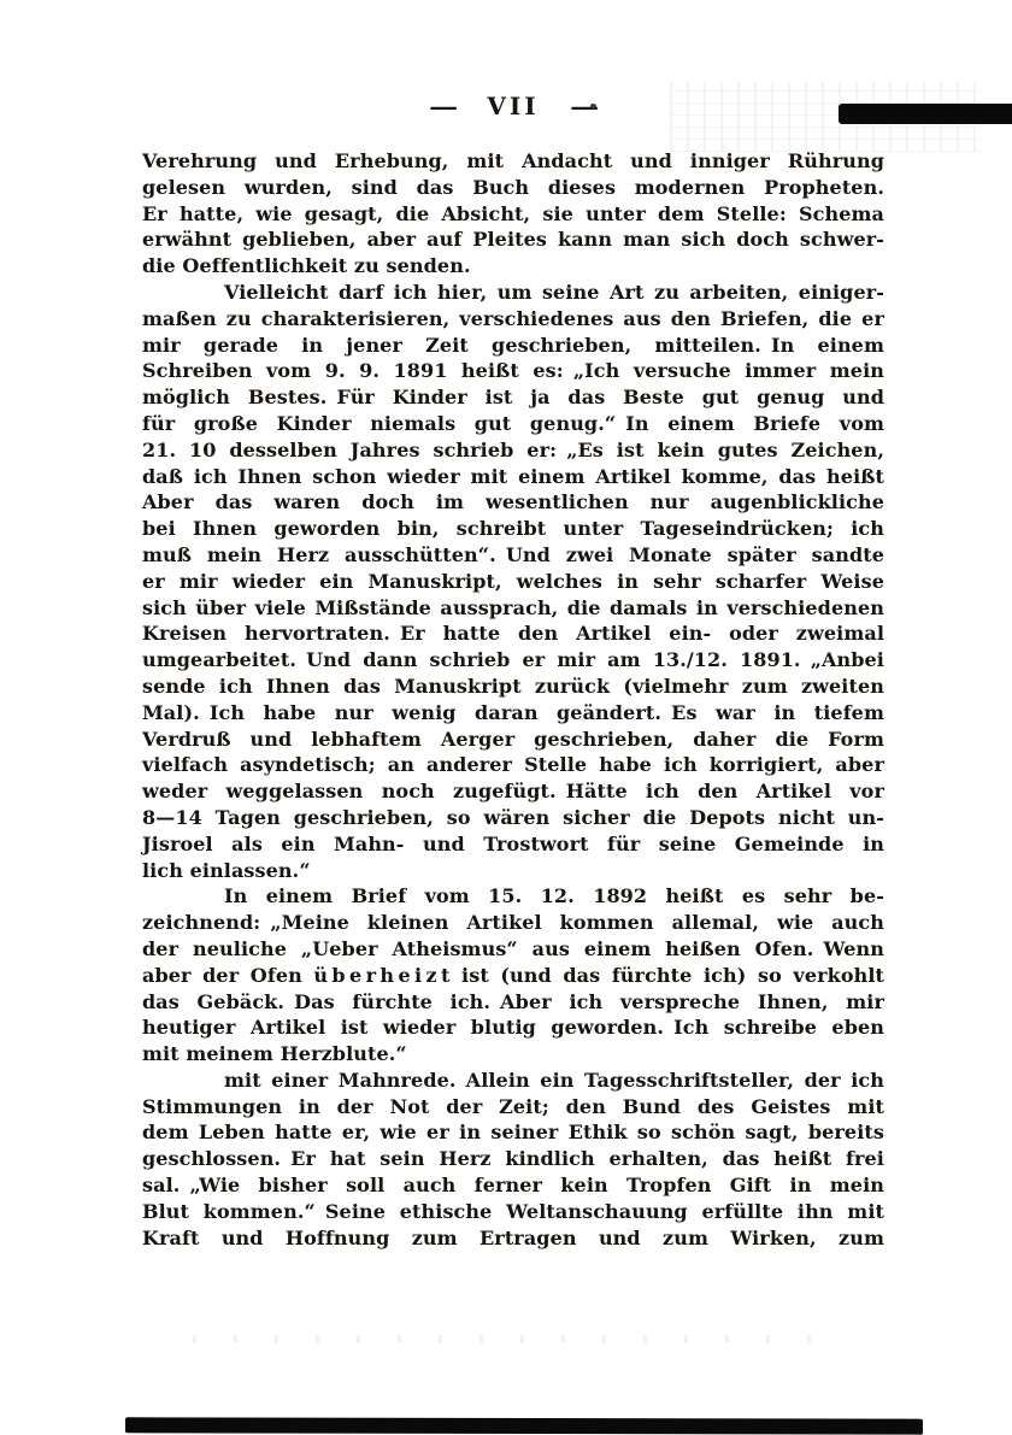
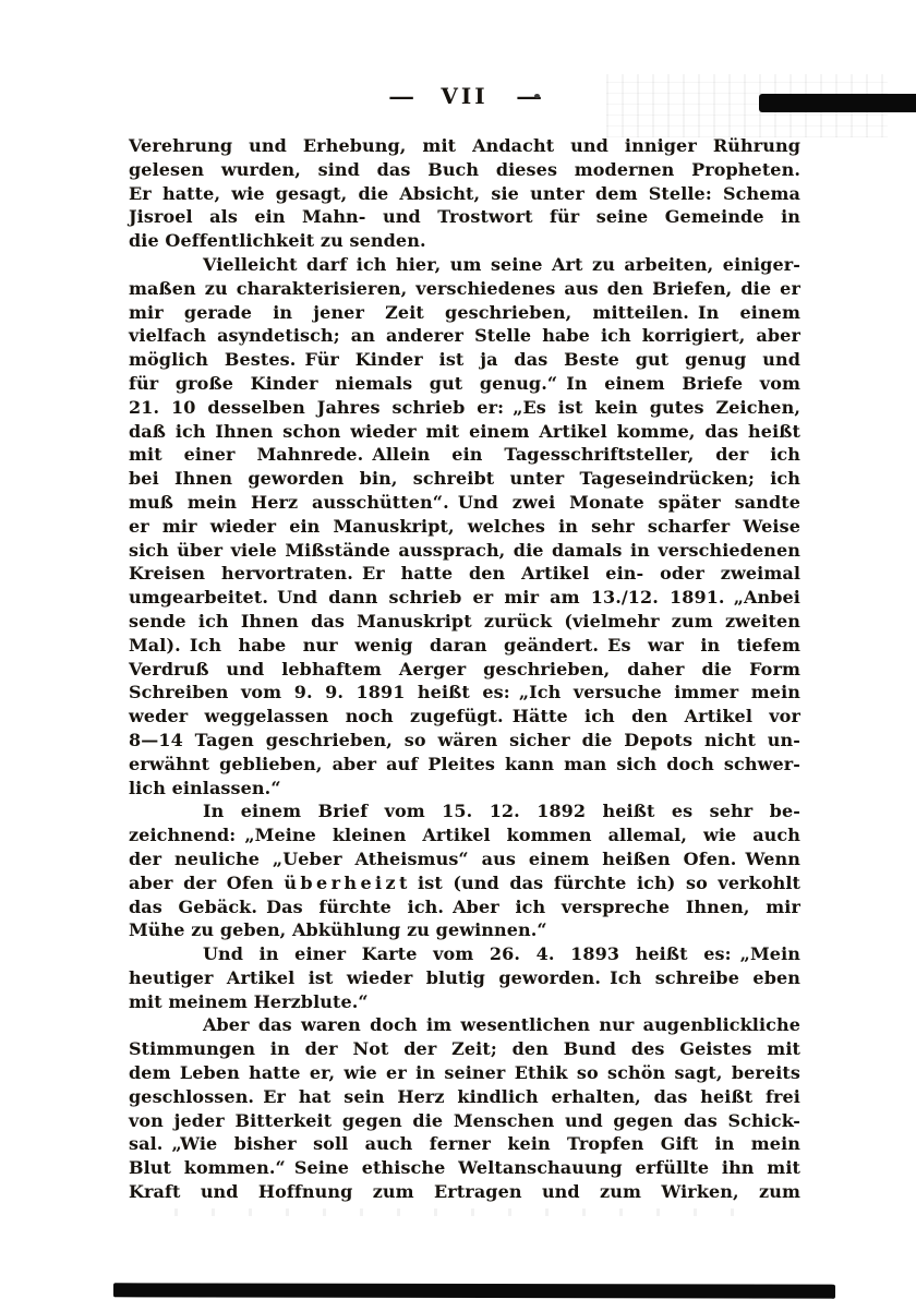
  —
  VII
  —
  Verehrung und Erhebung, mit Andacht und inniger Rührung
  gelesen wurden, sind das Buch dieses modernen Propheten.
  Er hatte, wie gesagt, die Absicht, sie unter dem Stelle: Schema
- erwähnt geblieben, aber auf Pleites kann man sich doch schwer-
+ Jisroel als ein Mahn- und Trostwort für seine Gemeinde in
  die Oeffentlichkeit zu senden.
  Vielleicht darf ich hier, um seine Art zu arbeiten, einiger-
  maßen zu charakterisieren, verschiedenes aus den Briefen, die er
  mir gerade in jener Zeit geschrieben, mitteilen. In einem
- Schreiben vom 9. 9. 1891 heißt es: „Ich versuche immer mein
+ vielfach asyndetisch; an anderer Stelle habe ich korrigiert, aber
  möglich Bestes. Für Kinder ist ja das Beste gut genug und
  für große Kinder niemals gut genug.“ In einem Briefe vom
  21. 10 desselben Jahres schrieb er: „Es ist kein gutes Zeichen,
  daß ich Ihnen schon wieder mit einem Artikel komme, das heißt
- Aber das waren doch im wesentlichen nur augenblickliche
+ mit einer Mahnrede. Allein ein Tagesschriftsteller, der ich
  bei Ihnen geworden bin, schreibt unter Tageseindrücken; ich
  muß mein Herz ausschütten“. Und zwei Monate später sandte
  er mir wieder ein Manuskript, welches in sehr scharfer Weise
  sich über viele Mißstände aussprach, die damals in verschiedenen
  Kreisen hervortraten. Er hatte den Artikel ein- oder zweimal
  umgearbeitet. Und dann schrieb er mir am 13./12. 1891. „Anbei
  sende ich Ihnen das Manuskript zurück (vielmehr zum zweiten
  Mal). Ich habe nur wenig daran geändert. Es war in tiefem
  Verdruß und lebhaftem Aerger geschrieben, daher die Form
- vielfach asyndetisch; an anderer Stelle habe ich korrigiert, aber
+ Schreiben vom 9. 9. 1891 heißt es: „Ich versuche immer mein
  weder weggelassen noch zugefügt. Hätte ich den Artikel vor
  8—14 Tagen geschrieben, so wären sicher die Depots nicht un-
- Jisroel als ein Mahn- und Trostwort für seine Gemeinde in
+ erwähnt geblieben, aber auf Pleites kann man sich doch schwer-
  lich einlassen.“
  In einem Brief vom 15. 12. 1892 heißt es sehr be-
  zeichnend: „Meine kleinen Artikel kommen allemal, wie auch
  der neuliche „Ueber Atheismus“ aus einem heißen Ofen. Wenn
  aber der Ofen ü b e r h e i z t ist (und das fürchte ich) so verkohlt
  das Gebäck. Das fürchte ich. Aber ich verspreche Ihnen, mir
+ Mühe zu geben, Abkühlung zu gewinnen.“
+ Und in einer Karte vom 26. 4. 1893 heißt es: „Mein
  heutiger Artikel ist wieder blutig geworden. Ich schreibe eben
  mit meinem Herzblute.“
- mit einer Mahnrede. Allein ein Tagesschriftsteller, der ich
+ Aber das waren doch im wesentlichen nur augenblickliche
  Stimmungen in der Not der Zeit; den Bund des Geistes mit
  dem Leben hatte er, wie er in seiner Ethik so schön sagt, bereits
  geschlossen. Er hat sein Herz kindlich erhalten, das heißt frei
+ von jeder Bitterkeit gegen die Menschen und gegen das Schick-
  sal. „Wie bisher soll auch ferner kein Tropfen Gift in mein
  Blut kommen.“ Seine ethische Weltanschauung erfüllte ihn mit
  Kraft und Hoffnung zum Ertragen und zum Wirken, zum
